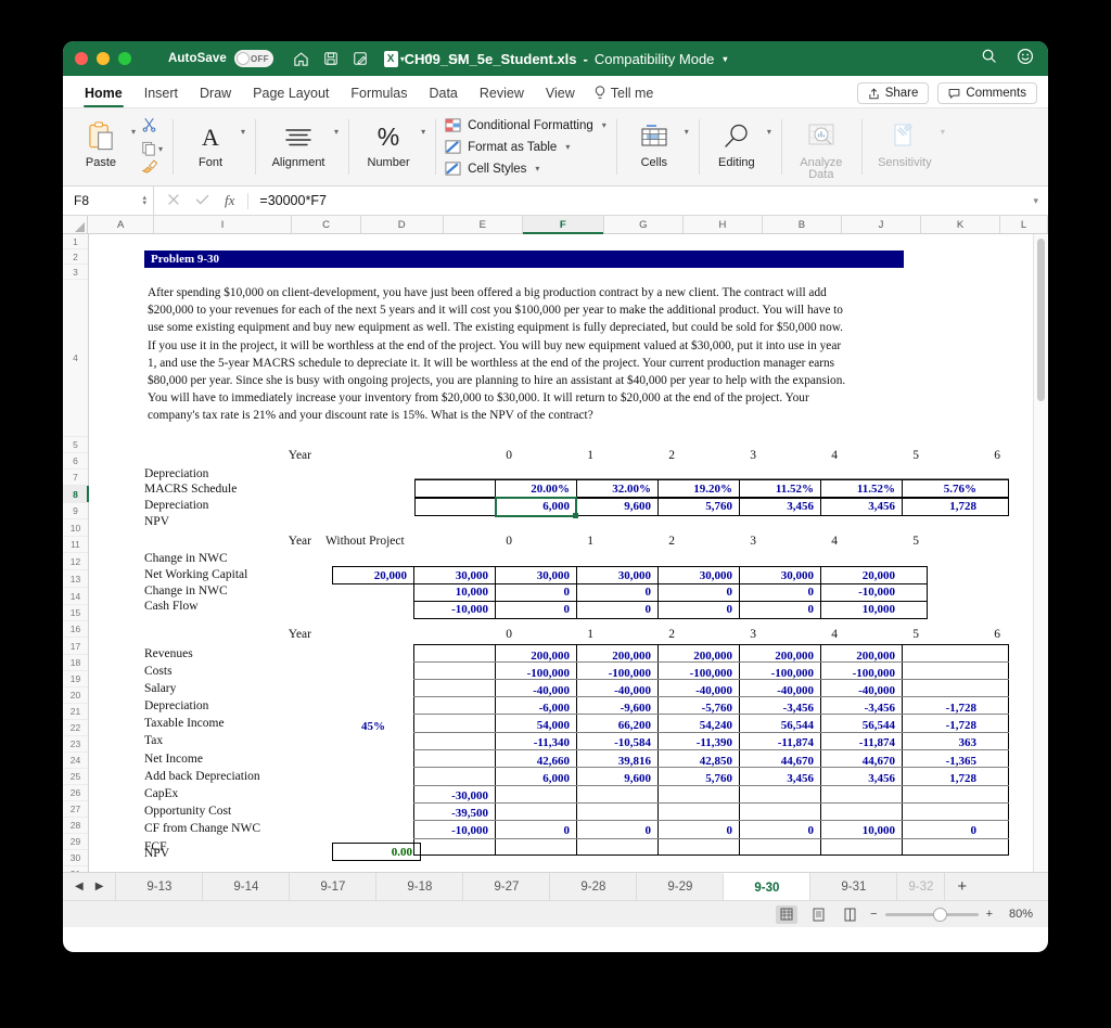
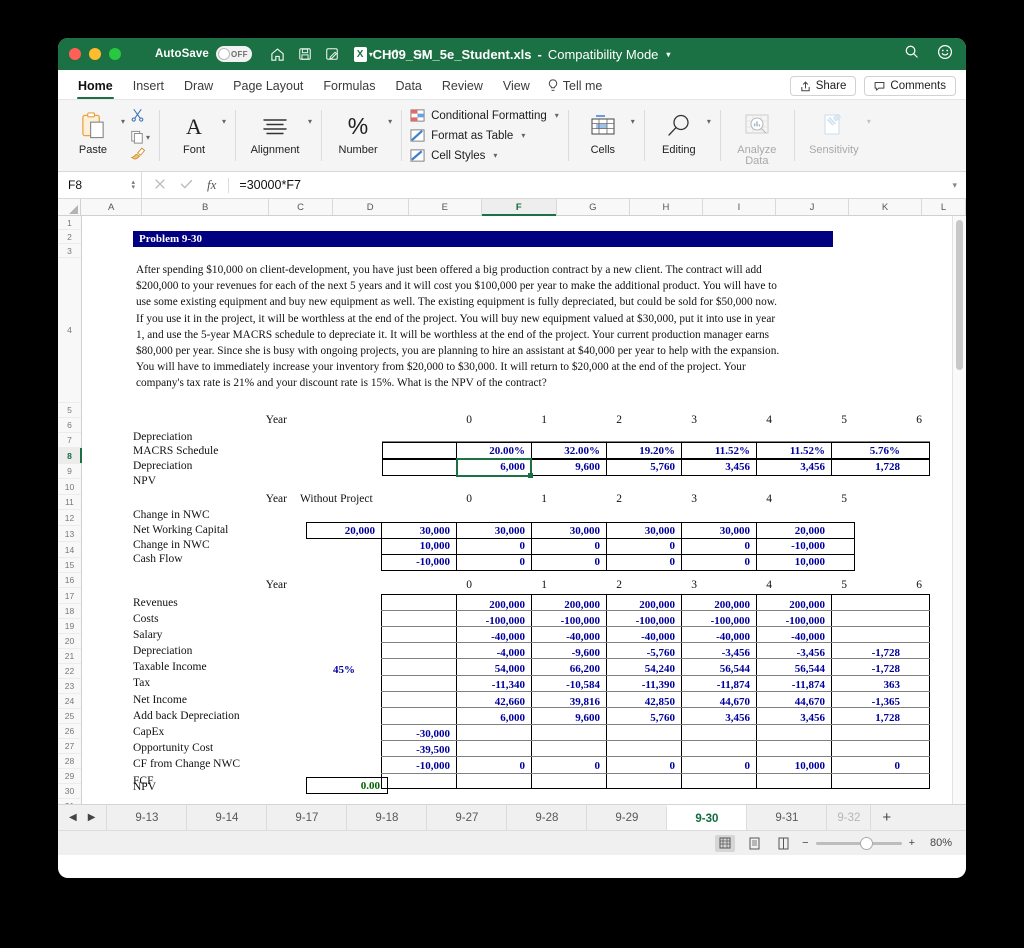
  AutoSave
  OFF
  ▾
  ···
  CH09_SM_5e_Student.xls
  -
  Compatibility Mode
  ▾
  Home
  Insert
  Draw
  Page Layout
  Formulas
  Data
  Review
  View
  Tell me
  Share
  Comments
  Paste
  ▾
  ▾
  A
  Font
  ▾
  Alignment
  ▾
  %
  Number
  ▾
  Conditional Formatting
  ▾
  Format as Table
  ▾
  Cell Styles
  ▾
  Cells
  ▾
  Editing
  ▾
  Analyze Data
  Sensitivity
  ▾
  F8
  fx
  =30000*F7
  ▾
  A
- I
+ B
  C
  D
  E
  F
  G
  H
- B
+ I
  J
  K
  L
  1
  2
  3
  4
  5
  6
  7
  8
  9
  10
  11
  12
  13
  14
  15
  16
  17
  18
  19
  20
  21
  22
  23
  24
  25
  26
  27
  28
  29
  30
  Problem 9-30
  After spending $10,000 on client-development, you have just been offered a big production contract by a new client. The contract will add $200,000 to your revenues for each of the next 5 years and it will cost you $100,000 per year to make the additional product. You will have to use some existing equipment and buy new equipment as well. The existing equipment is fully depreciated, but could be sold for $50,000 now. If you use it in the project, it will be worthless at the end of the project. You will buy new equipment valued at $30,000, put it into use in year 1, and use the 5-year MACRS schedule to depreciate it. It will be worthless at the end of the project. Your current production manager earns $80,000 per year. Since she is busy with ongoing projects, you are planning to hire an assistant at $40,000 per year to help with the expansion. You will have to immediately increase your inventory from $20,000 to $30,000. It will return to $20,000 at the end of the project. Your company's tax rate is 21% and your discount rate is 15%. What is the NPV of the contract?
  Year
  Depreciation
  MACRS Schedule
  Depreciation
  NPV
  0
  1
  2
  3
  4
  5
  6
  20.00%
  32.00%
  19.20%
  11.52%
  11.52%
  5.76%
  6,000
  9,600
  5,760
  3,456
  3,456
  1,728
  Year
  Without Project
  Change in NWC
  Net Working Capital
  Change in NWC
  Cash Flow
  0
  1
  2
  3
  4
  5
  20,000
  30,000
  30,000
  30,000
  30,000
  30,000
  20,000
  10,000
  0
  0
  0
  0
  -10,000
  -10,000
  0
  0
  0
  0
  10,000
  Year
  0
  1
  2
  3
  4
  5
  6
  45%
  Revenues
  Costs
  Salary
  Depreciation
  Taxable Income
  Tax
  Net Income
  Add back Depreciation
  CapEx
  Opportunity Cost
  CF from Change NWC
  FCF
  200,000
  200,000
  200,000
  200,000
  200,000
  -100,000
  -100,000
  -100,000
  -100,000
  -100,000
  -40,000
  -40,000
  -40,000
  -40,000
  -40,000
- -6,000
+ -4,000
  -9,600
  -5,760
  -3,456
  -3,456
  -1,728
  54,000
  66,200
  54,240
  56,544
  56,544
  -1,728
  -11,340
  -10,584
  -11,390
  -11,874
  -11,874
  363
  42,660
  39,816
  42,850
  44,670
  44,670
  -1,365
  6,000
  9,600
  5,760
  3,456
  3,456
  1,728
  -30,000
  -39,500
  -10,000
  0
  0
  0
  0
  10,000
  0
  NPV
  0.00
  ◀
  ▶
  9-13
  9-14
  9-17
  9-18
  9-27
  9-28
  9-29
  9-30
  9-31
  9-32
  +
  −
  +
  80%
